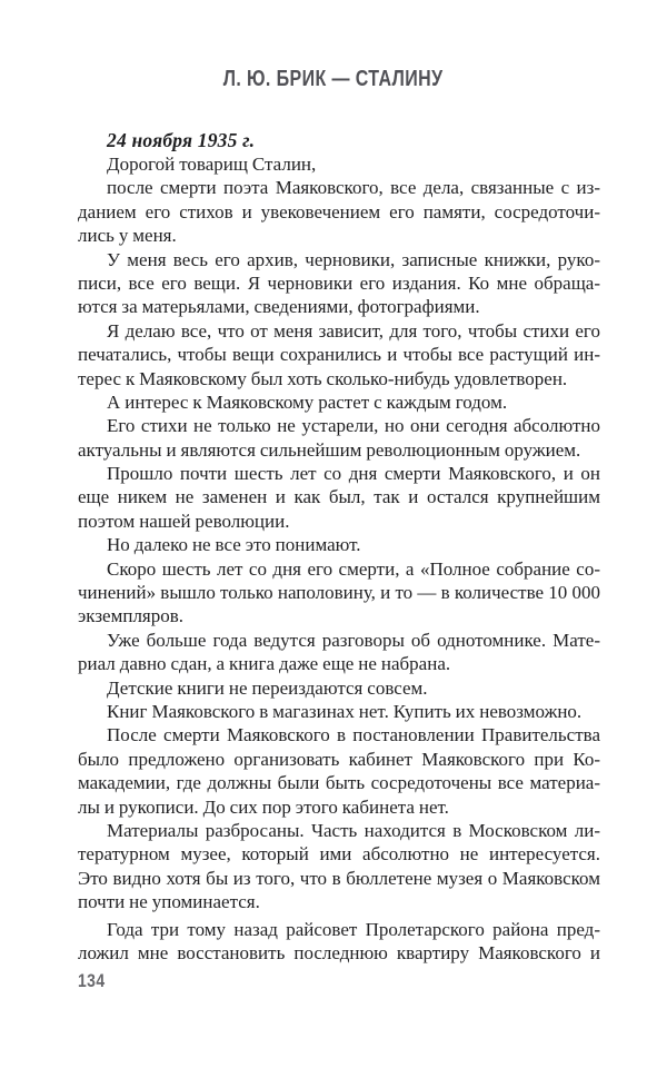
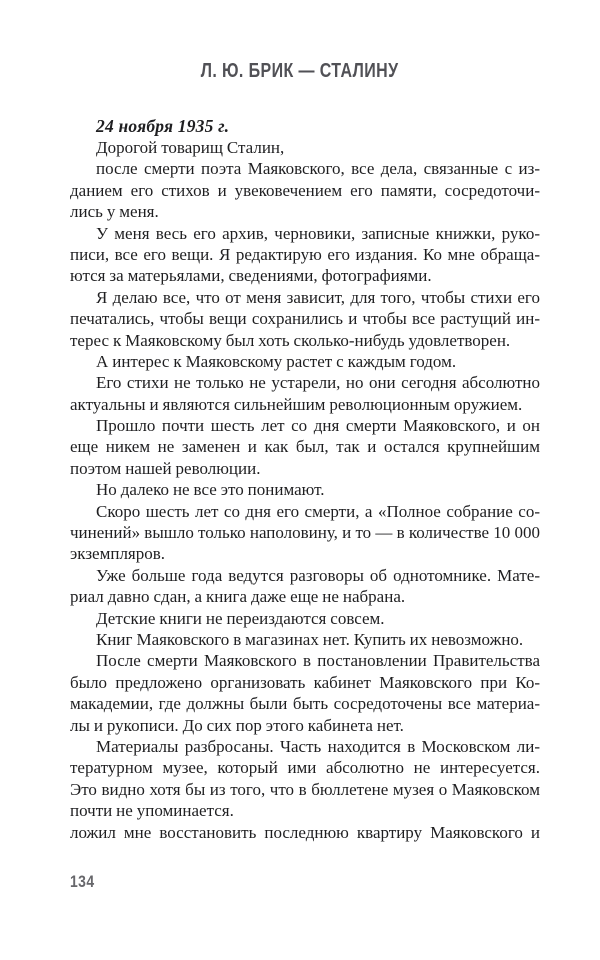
  Л. Ю. БРИК — СТАЛИНУ
  24 ноября 1935 г.
  Дорогой товарищ Сталин,
  после смерти поэта Маяковского, все дела, связанные с из-
  данием его стихов и увековечением его памяти, сосредоточи-
  лись у меня.
  У меня весь его архив, черновики, записные книжки, руко-
- писи, все его вещи. Я черновики его издания. Ко мне обраща-
+ писи, все его вещи. Я редактирую его издания. Ко мне обраща-
  ются за матерьялами, сведениями, фотографиями.
  Я делаю все, что от меня зависит, для того, чтобы стихи его
  печатались, чтобы вещи сохранились и чтобы все растущий ин-
  терес к Маяковскому был хоть сколько-нибудь удовлетворен.
  А интерес к Маяковскому растет с каждым годом.
  Его стихи не только не устарели, но они сегодня абсолютно
  актуальны и являются сильнейшим революционным оружием.
  Прошло почти шесть лет со дня смерти Маяковского, и он
  еще никем не заменен и как был, так и остался крупнейшим
  поэтом нашей революции.
  Но далеко не все это понимают.
  Скоро шесть лет со дня его смерти, а «Полное собрание со-
  чинений» вышло только наполовину, и то — в количестве 10 000
  экземпляров.
  Уже больше года ведутся разговоры об однотомнике. Мате-
  риал давно сдан, а книга даже еще не набрана.
  Детские книги не переиздаются совсем.
  Книг Маяковского в магазинах нет. Купить их невозможно.
  После смерти Маяковского в постановлении Правительства
  было предложено организовать кабинет Маяковского при Ко-
  макадемии, где должны были быть сосредоточены все материа-
  лы и рукописи. До сих пор этого кабинета нет.
  Материалы разбросаны. Часть находится в Московском ли-
  тературном музее, который ими абсолютно не интересуется.
  Это видно хотя бы из того, что в бюллетене музея о Маяковском
  почти не упоминается.
- Года три тому назад райсовет Пролетарского района пред-
  ложил мне восстановить последнюю квартиру Маяковского и
  134
